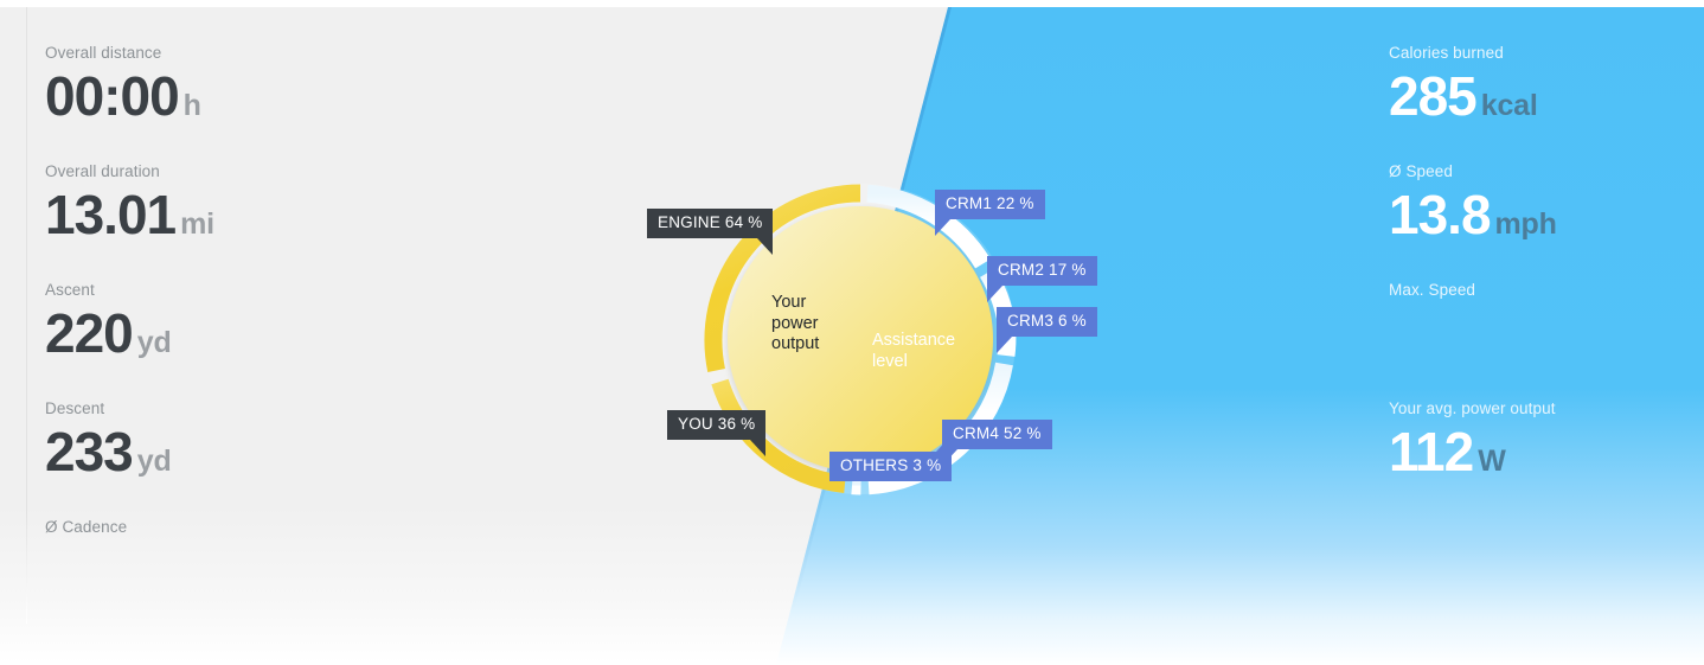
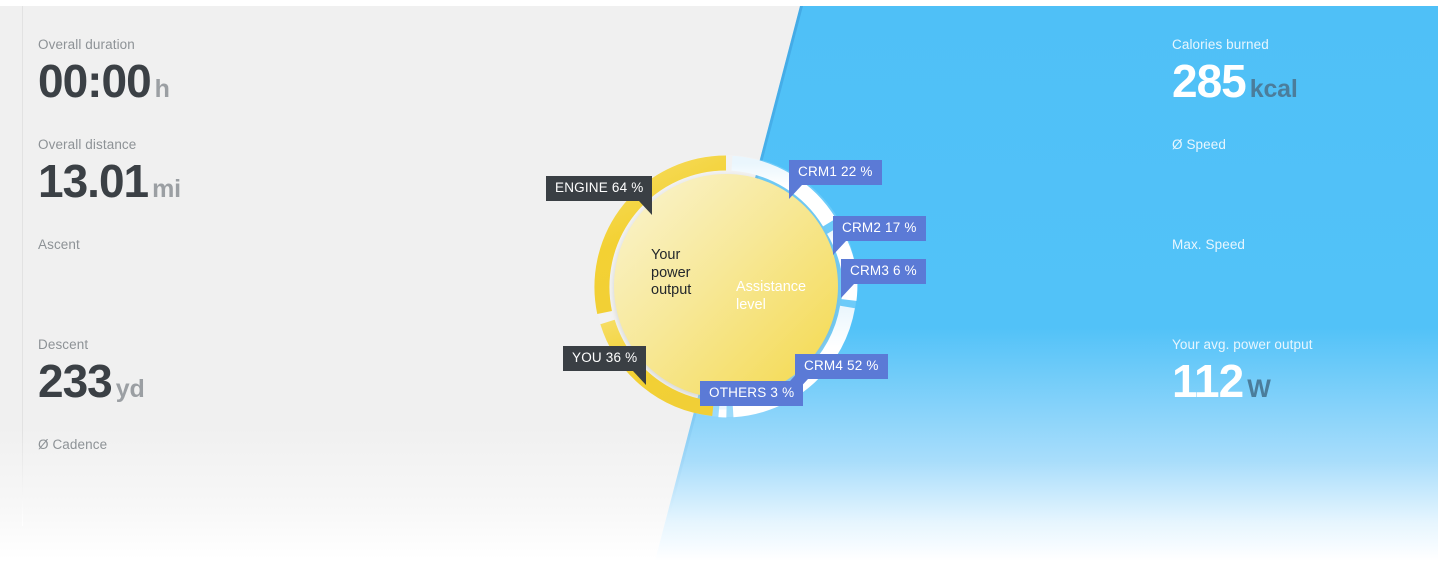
- Overall distance
+ Overall duration
  00:00 h
- Overall duration
+ Overall distance
  13.01 mi
  Ascent
- 220 yd
  Descent
  233 yd
  Ø Cadence
  Calories burned
  285 kcal
  Ø Speed
- 13.8 mph
  Max. Speed
  Your avg. power output
  112 W
  Your
  power
  output
  Assistance
  level
  ENGINE 64 %
  YOU 36 %
  CRM1 22 %
  CRM2 17 %
  CRM3 6 %
  CRM4 52 %
  OTHERS 3 %
